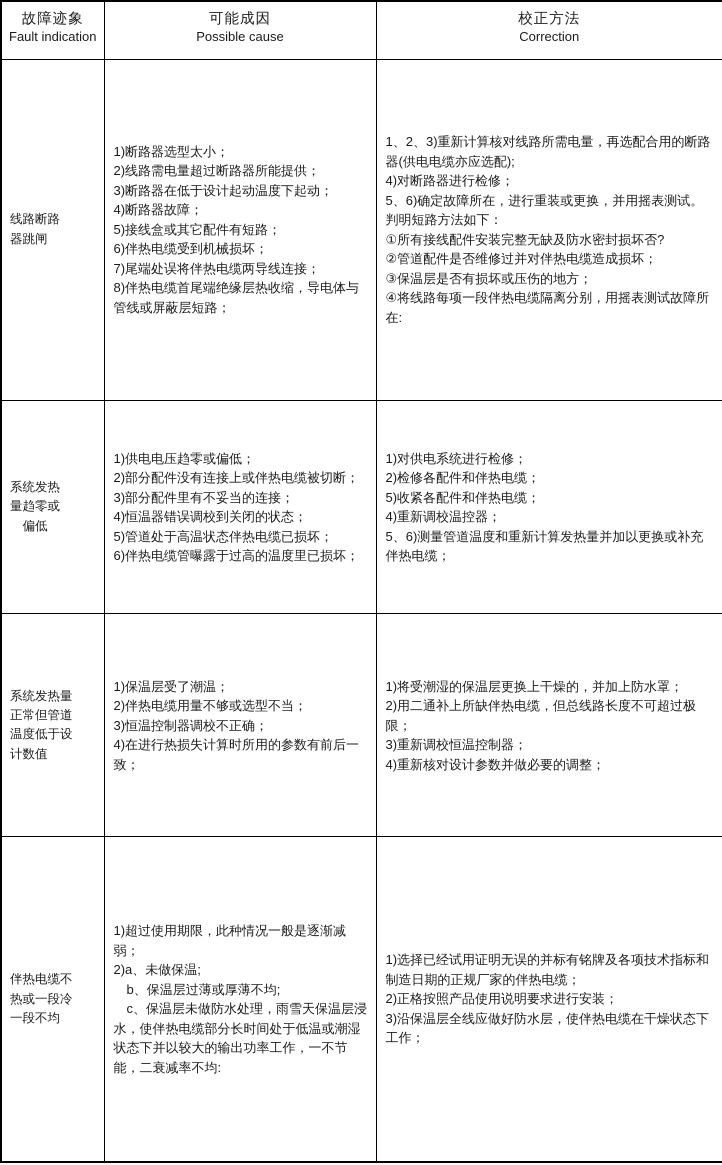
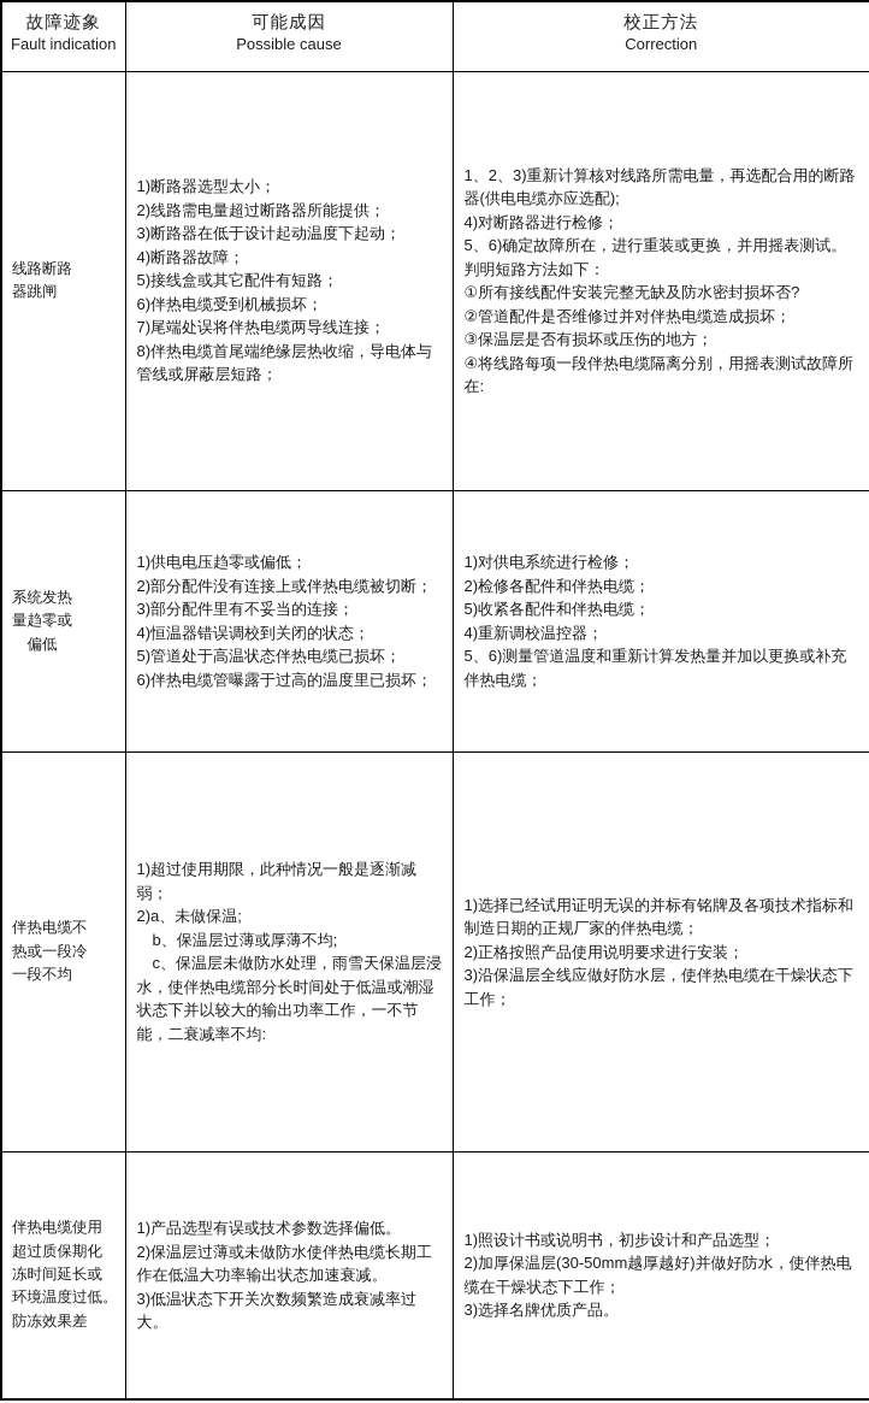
  故障迹象 Fault indication	可能成因 Possible cause	校正方法 Correction
  线路断路 器跳闸	1)断路器选型太小； 2)线路需电量超过断路器所能提供； 3)断路器在低于设计起动温度下起动； 4)断路器故障； 5)接线盒或其它配件有短路； 6)伴热电缆受到机械损坏； 7)尾端处误将伴热电缆两导线连接； 8)伴热电缆首尾端绝缘层热收缩，导电体与管线或屏蔽层短路；	1、2、3)重新计算核对线路所需电量，再选配合用的断路器(供电电缆亦应选配); 4)对断路器进行检修； 5、6)确定故障所在，进行重装或更换，并用摇表测试。判明短路方法如下： ①所有接线配件安装完整无缺及防水密封损坏否? ②管道配件是否维修过并对伴热电缆造成损坏； ③保温层是否有损坏或压伤的地方； ④将线路每项一段伴热电缆隔离分别，用摇表测试故障所在:
  系统发热 量趋零或 偏低	1)供电电压趋零或偏低； 2)部分配件没有连接上或伴热电缆被切断； 3)部分配件里有不妥当的连接； 4)恒温器错误调校到关闭的状态； 5)管道处于高温状态伴热电缆已损坏； 6)伴热电缆管曝露于过高的温度里已损坏；	1)对供电系统进行检修； 2)检修各配件和伴热电缆； 5)收紧各配件和伴热电缆； 4)重新调校温控器； 5、6)测量管道温度和重新计算发热量并加以更换或补充伴热电缆；
- 系统发热量 正常但管道 温度低于设 计数值	1)保温层受了潮温； 2)伴热电缆用量不够或选型不当； 3)恒温控制器调校不正确； 4)在进行热损失计算时所用的参数有前后一致；	1)将受潮湿的保温层更换上干燥的，并加上防水罩； 2)用二通补上所缺伴热电缆，但总线路长度不可超过极限； 3)重新调校恒温控制器； 4)重新核对设计参数并做必要的调整；
  伴热电缆不 热或一段冷 一段不均	1)超过使用期限，此种情况一般是逐渐减弱； 2)a、未做保温; b、保温层过薄或厚薄不均; c、保温层未做防水处理，雨雪天保温层浸水，使伴热电缆部分长时间处于低温或潮湿状态下并以较大的输出功率工作，一不节能，二衰减率不均:	1)选择已经试用证明无误的并标有铭牌及各项技术指标和制造日期的正规厂家的伴热电缆； 2)正格按照产品使用说明要求进行安装； 3)沿保温层全线应做好防水层，使伴热电缆在干燥状态下工作；
+ 伴热电缆使用 超过质保期化 冻时间延长或 环境温度过低。 防冻效果差	1)产品选型有误或技术参数选择偏低。 2)保温层过薄或未做防水使伴热电缆长期工作在低温大功率输出状态加速衰减。 3)低温状态下开关次数频繁造成衰减率过大。	1)照设计书或说明书，初步设计和产品选型； 2)加厚保温层(30-50mm越厚越好)并做好防水，使伴热电缆在干燥状态下工作； 3)选择名牌优质产品。
